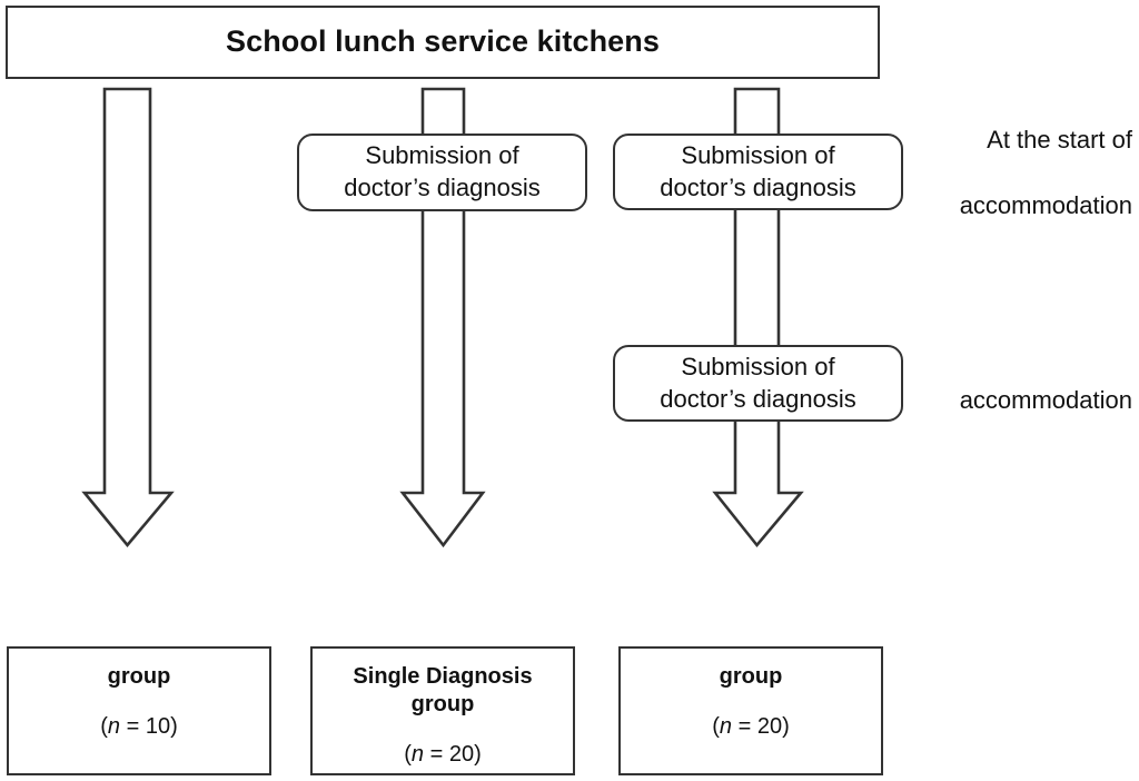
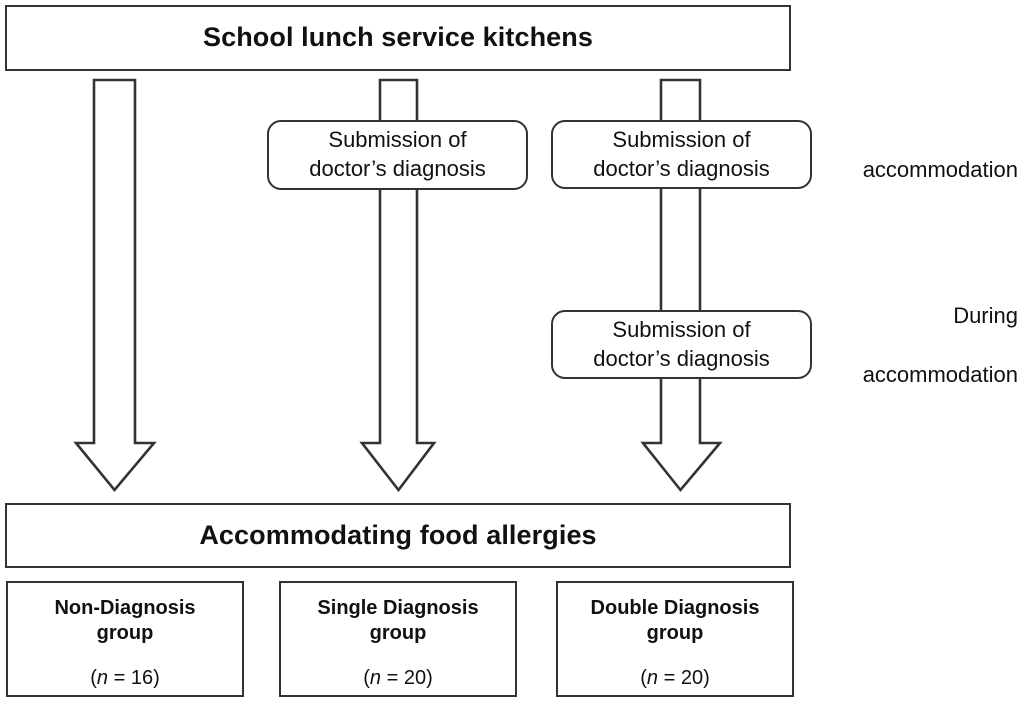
  School lunch service kitchens
  Submission of
  doctor’s diagnosis
  Submission of
  doctor’s diagnosis
  Submission of
  doctor’s diagnosis
- At the start of
  accommodation
+ During
  accommodation
+ Accommodating food allergies
+ Non-Diagnosis
  group
- (n = 10)
+ (n = 16)
  Single Diagnosis
  group
  (n = 20)
+ Double Diagnosis
  group
  (n = 20)
